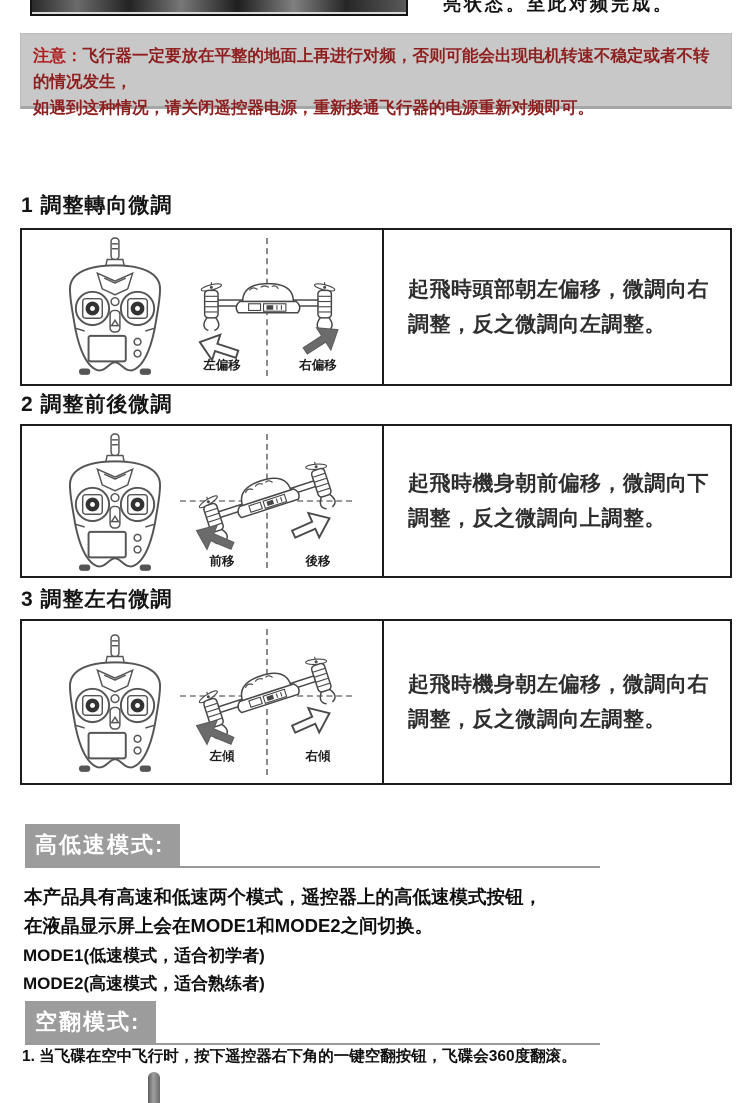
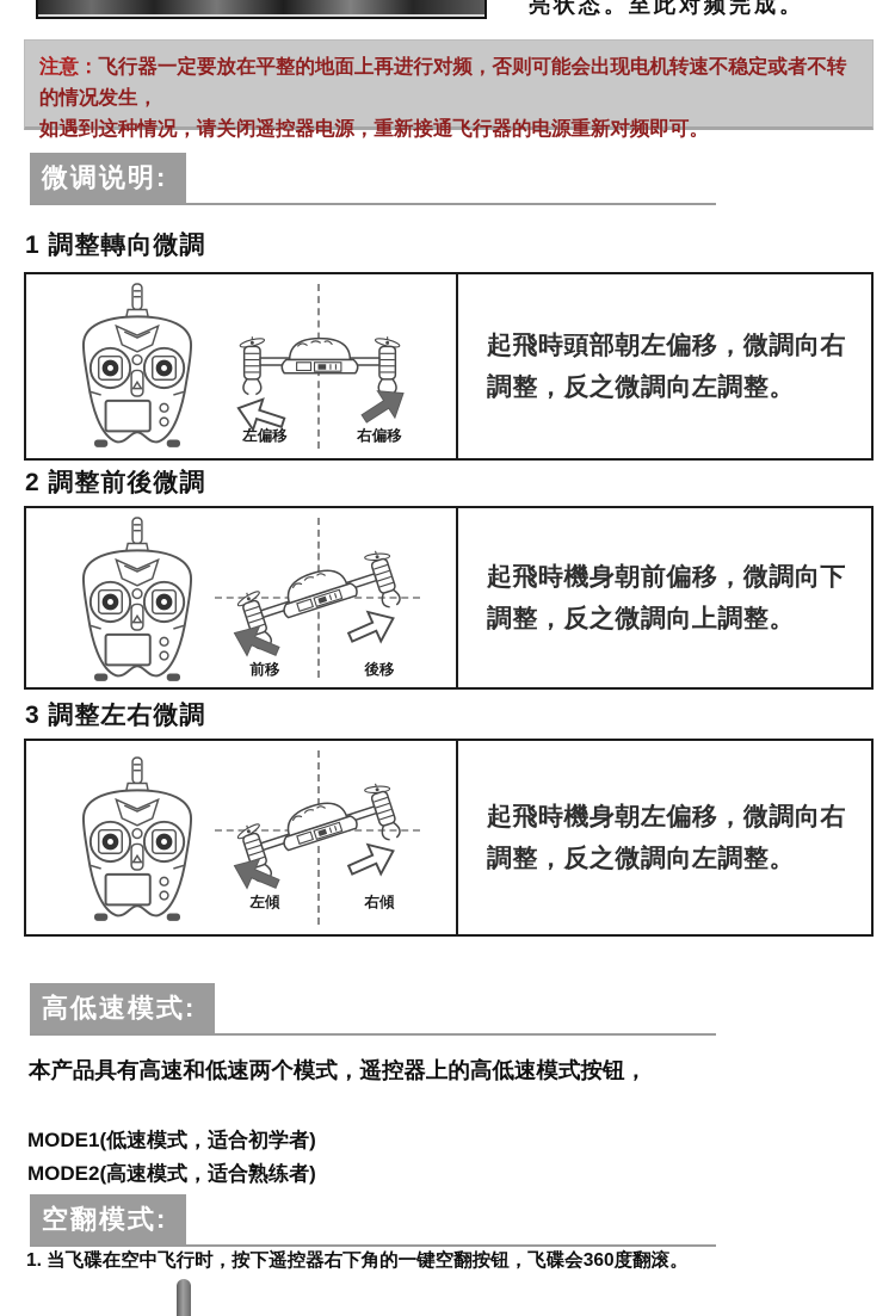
  亮状态。至此对频完成。
  注意：飞行器一定要放在平整的地面上再进行对频，否则可能会出现电机转速不稳定或者不转的情况发生，
  如遇到这种情况，请关闭遥控器电源，重新接通飞行器的电源重新对频即可。
+ 微调说明:
  1 調整轉向微調
  左偏移
  右偏移
  起飛時頭部朝左偏移，微調向右
  調整，反之微調向左調整。
  2 調整前後微調
  前移
  後移
  起飛時機身朝前偏移，微調向下
  調整，反之微調向上調整。
  3 調整左右微調
  左傾
  右傾
  起飛時機身朝左偏移，微調向右
  調整，反之微調向左調整。
  高低速模式:
  本产品具有高速和低速两个模式，遥控器上的高低速模式按钮，
- 在液晶显示屏上会在MODE1和MODE2之间切换。
  MODE1(低速模式，适合初学者)
  MODE2(高速模式，适合熟练者)
  空翻模式:
  1. 当飞碟在空中飞行时，按下遥控器右下角的一键空翻按钮，飞碟会360度翻滚。
